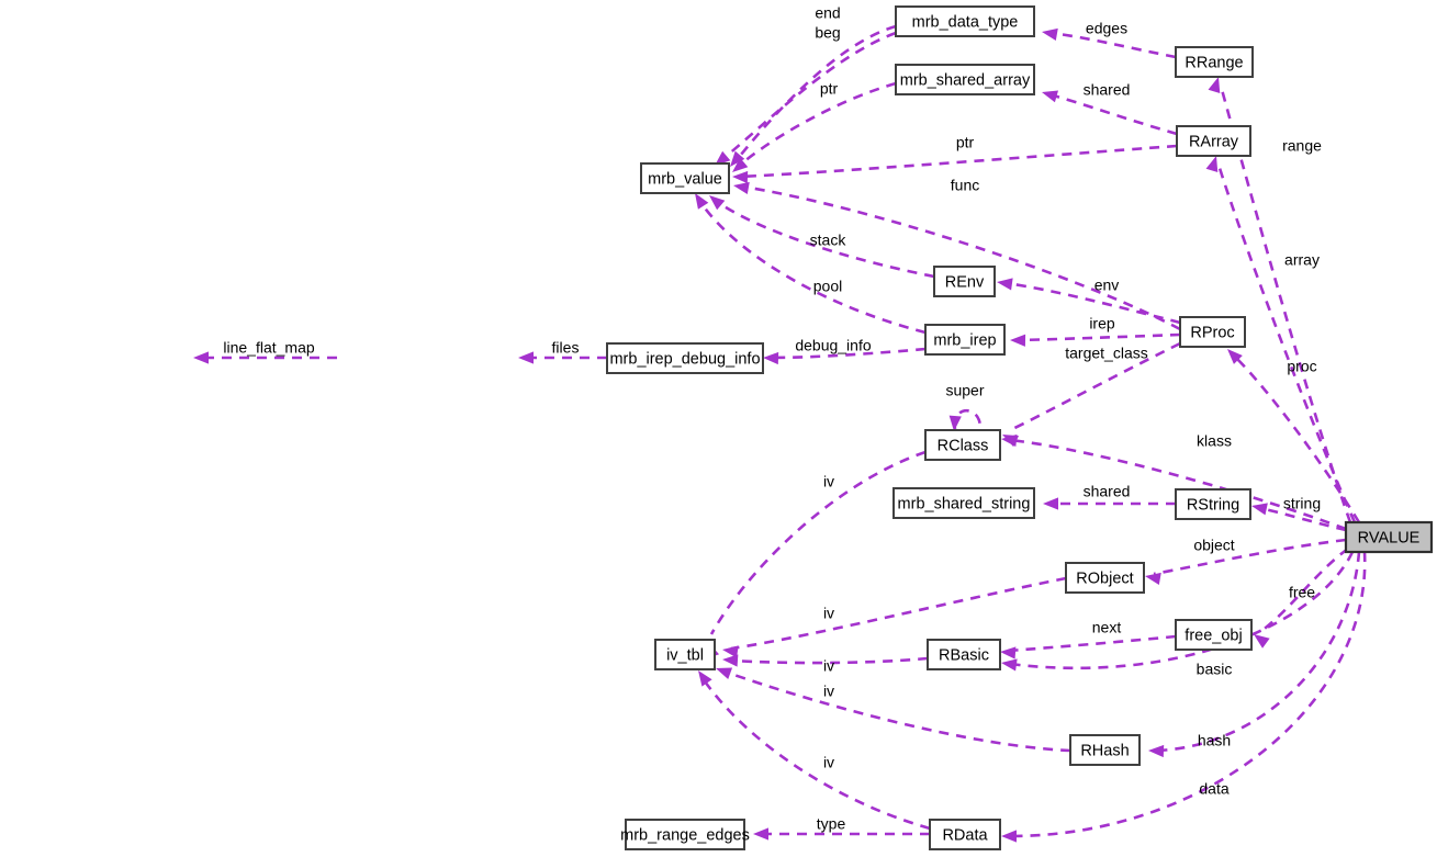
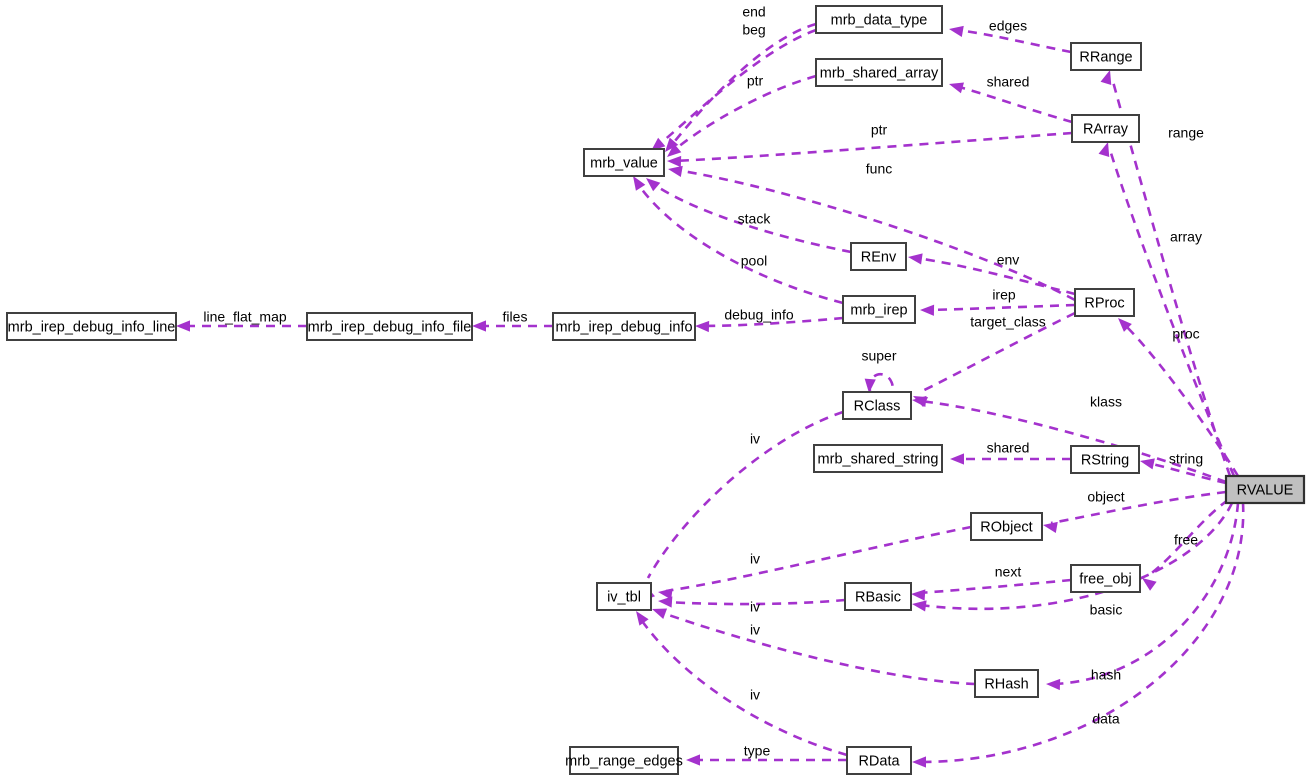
+ mrb_irep_debug_info_line
+ mrb_irep_debug_info_file
  mrb_irep_debug_info
  mrb_value
  mrb_data_type
  mrb_shared_array
  RRange
  RArray
  REnv
  mrb_irep
  RProc
  RClass
  mrb_shared_string
  RString
  RObject
  iv_tbl
  RBasic
  free_obj
  RHash
  mrb_range_edges
  RData
  RVALUE
  end
  beg
  ptr
  ptr
  func
  stack
  pool
  debug_info
  files
  line_flat_map
  edges
  shared
  env
  irep
  target_class
  super
  range
  array
  proc
  klass
  string
  shared
  object
  free
  next
  basic
  hash
  data
  type
  iv
  iv
  iv
  iv
  iv
